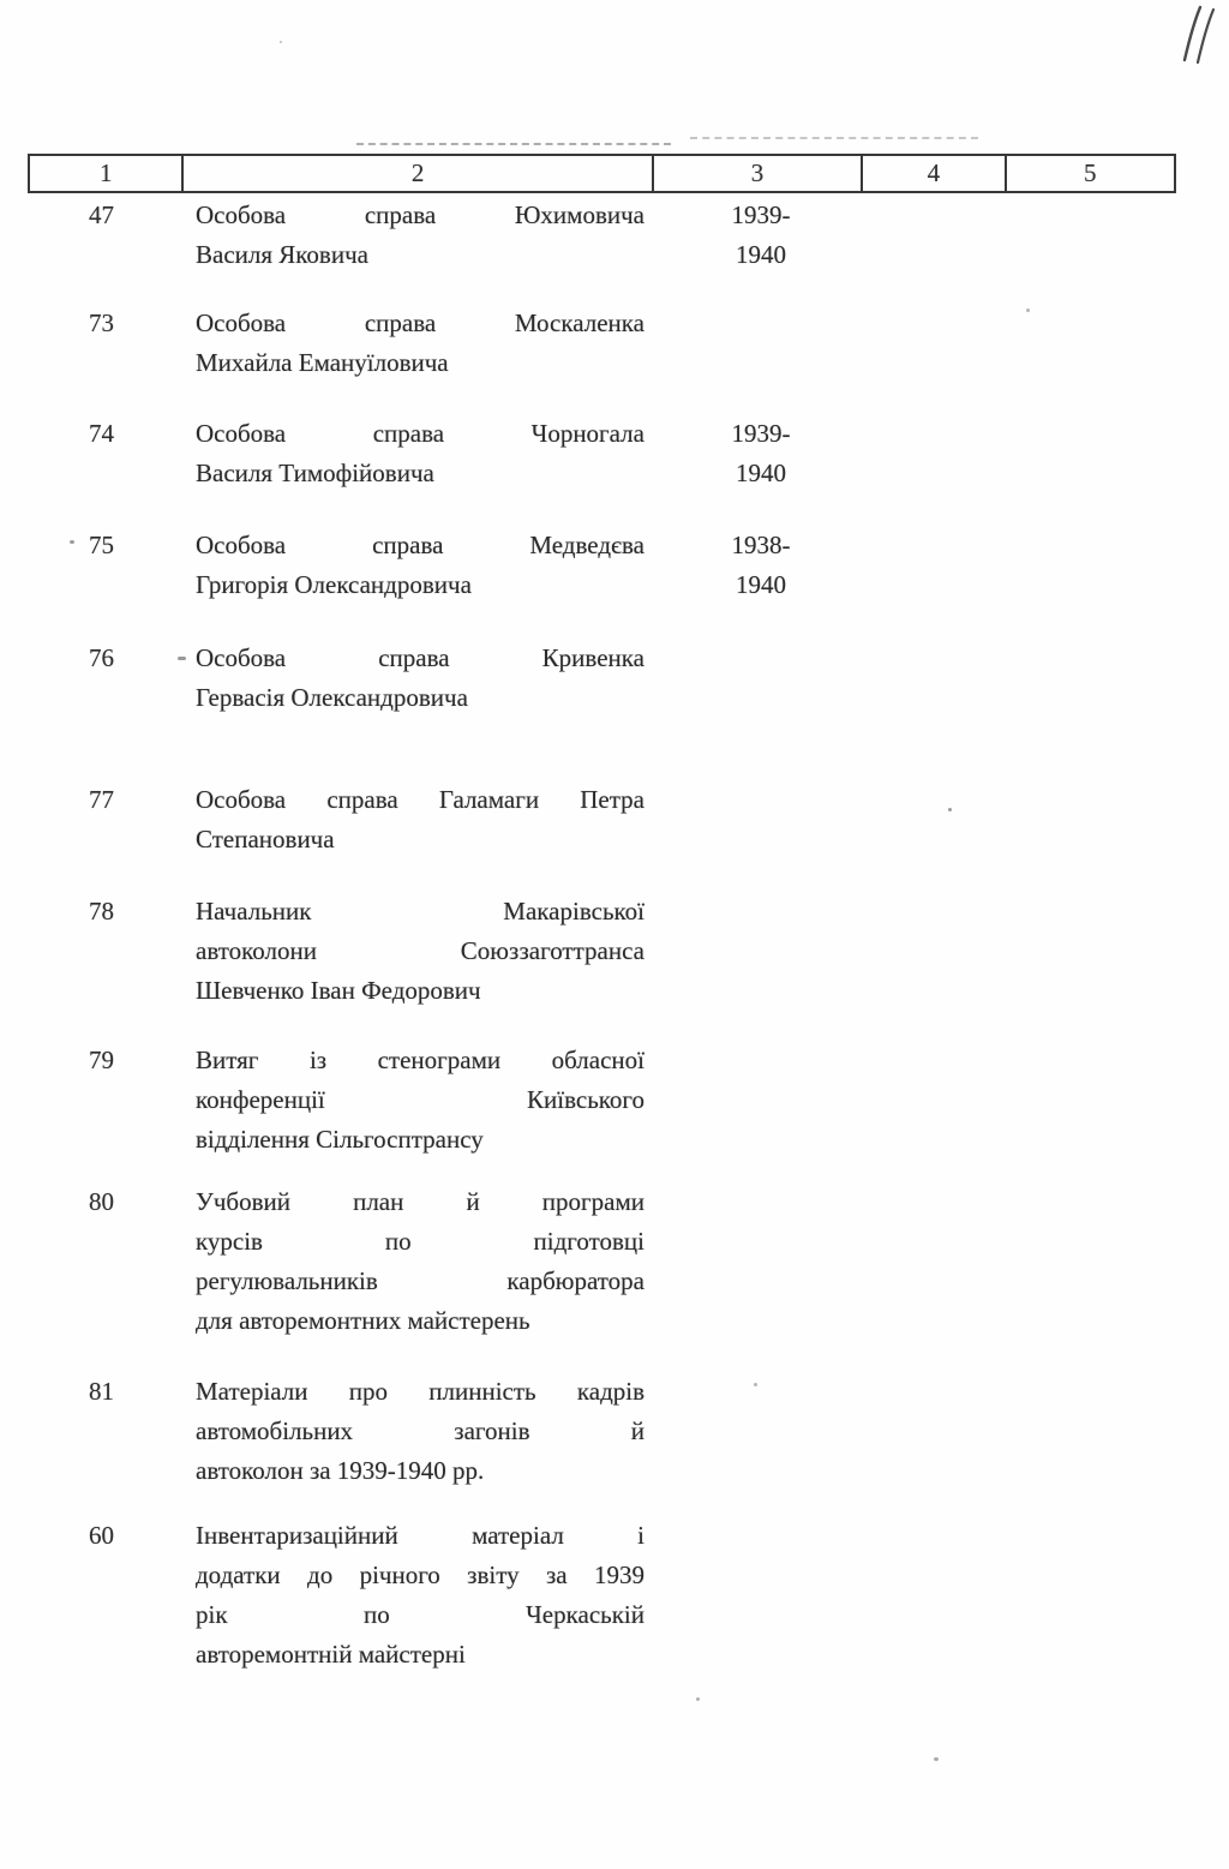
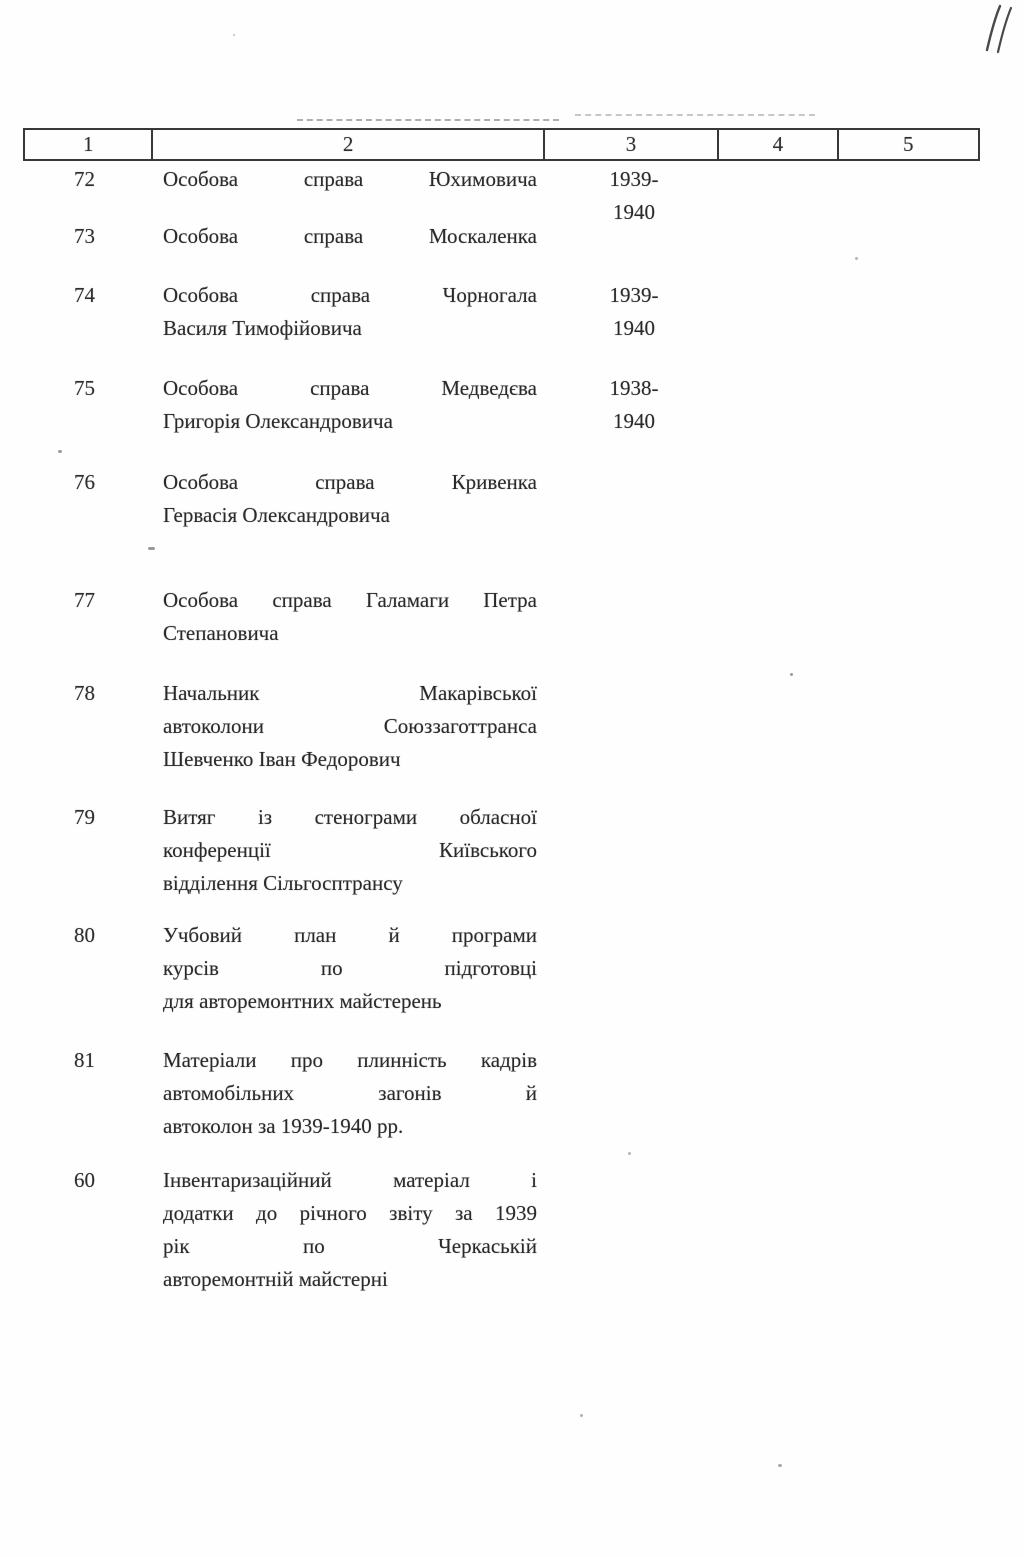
  1
  2
  3
  4
  5
- 47
+ 72
  Особова
  справа
  Юхимовича
- Василя Яковича
  1939-
  1940
  73
  Особова
  справа
  Москаленка
- Михайла Емануїловича
  74
  Особова
  справа
  Чорногала
  Василя Тимофійовича
  1939-
  1940
  75
  Особова
  справа
  Медведєва
  Григорія Олександровича
  1938-
  1940
  76
  Особова
  справа
  Кривенка
  Гервасія Олександровича
  77
  Особова
  справа
  Галамаги
  Петра
  Степановича
  78
  Начальник
  Макарівської
  автоколони
  Союззаготтранса
  Шевченко Іван Федорович
  79
  Витяг
  із
  стенограми
  обласної
  конференції
  Київського
  відділення Сільгосптрансу
  80
  Учбовий
  план
  й
  програми
  курсів
  по
  підготовці
- регулювальників
- карбюратора
  для авторемонтних майстерень
  81
  Матеріали
  про
  плинність
  кадрів
  автомобільних
  загонів
  й
  автоколон за 1939-1940 рр.
  60
  Інвентаризаційний
  матеріал
  і
  додатки
  до
  річного
  звіту
  за
  1939
  рік
  по
  Черкаській
  авторемонтній майстерні
